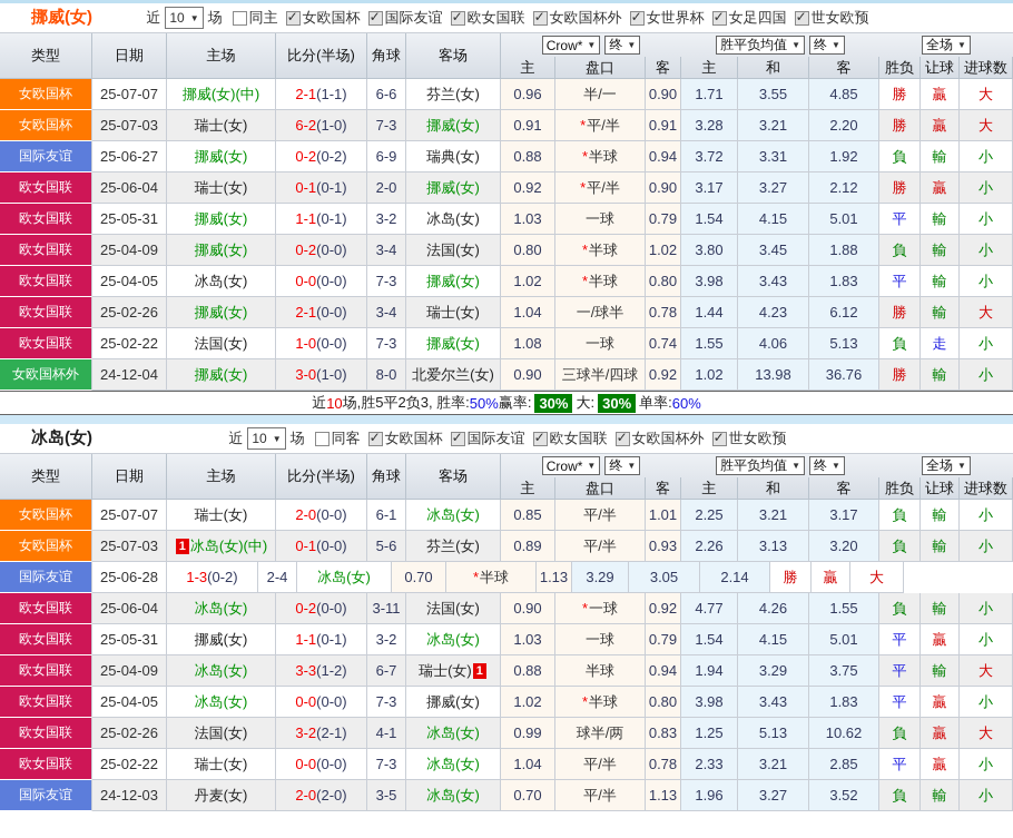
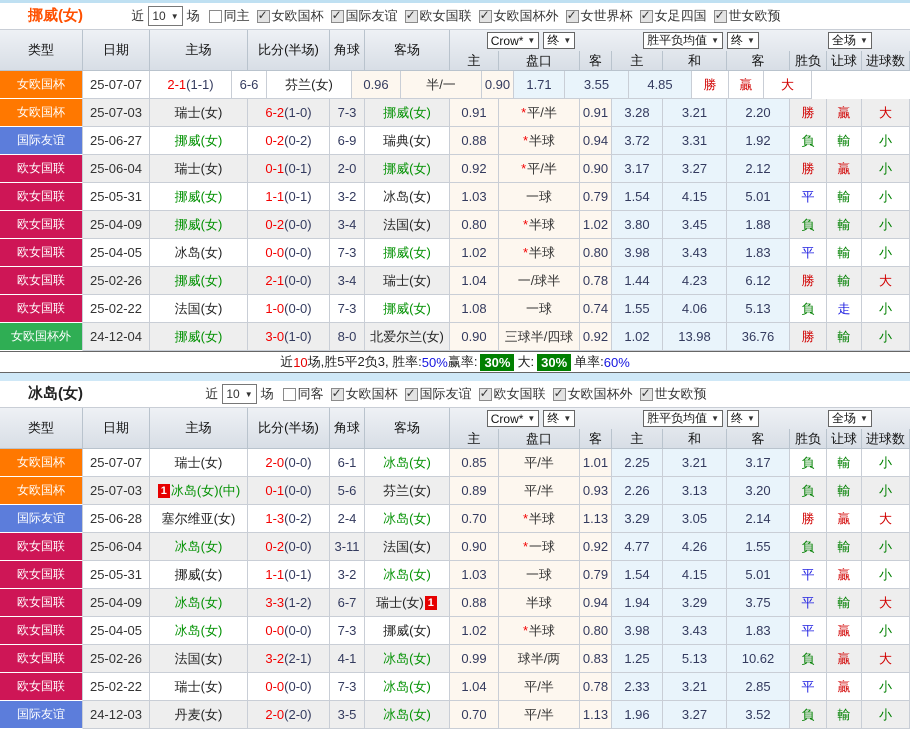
  挪威(女)
  近
  10
  ▼
  场
  同主
  女欧国杯
  国际友谊
  欧女国联
  女欧国杯外
  女世界杯
  女足四国
  世女欧预
  类型
  日期
  主场
  比分(半场)
  角球
  客场
  Crow*
  ▼
  终
  ▼
  胜平负均值
  ▼
  终
  ▼
  全场
  ▼
  主
  盘口
  客
  主
  和
  客
  胜负
  让球
  进球数
  女欧国杯
  25-07-07
- 挪威(女)(中)
  2-1
  (1-1)
  6-6
  芬兰(女)
  0.96
  半/一
  0.90
  1.71
  3.55
  4.85
  勝
  贏
  大
  女欧国杯
  25-07-03
  瑞士(女)
  6-2
  (1-0)
  7-3
  挪威(女)
  0.91
  *
  平/半
  0.91
  3.28
  3.21
  2.20
  勝
  贏
  大
  国际友谊
  25-06-27
  挪威(女)
  0-2
  (0-2)
  6-9
  瑞典(女)
  0.88
  *
  半球
  0.94
  3.72
  3.31
  1.92
  負
  輸
  小
  欧女国联
  25-06-04
  瑞士(女)
  0-1
  (0-1)
  2-0
  挪威(女)
  0.92
  *
  平/半
  0.90
  3.17
  3.27
  2.12
  勝
  贏
  小
  欧女国联
  25-05-31
  挪威(女)
  1-1
  (0-1)
  3-2
  冰岛(女)
  1.03
  一球
  0.79
  1.54
  4.15
  5.01
  平
  輸
  小
  欧女国联
  25-04-09
  挪威(女)
  0-2
  (0-0)
  3-4
  法国(女)
  0.80
  *
  半球
  1.02
  3.80
  3.45
  1.88
  負
  輸
  小
  欧女国联
  25-04-05
  冰岛(女)
  0-0
  (0-0)
  7-3
  挪威(女)
  1.02
  *
  半球
  0.80
  3.98
  3.43
  1.83
  平
  輸
  小
  欧女国联
  25-02-26
  挪威(女)
  2-1
  (0-0)
  3-4
  瑞士(女)
  1.04
  一/球半
  0.78
  1.44
  4.23
  6.12
  勝
  輸
  大
  欧女国联
  25-02-22
  法国(女)
  1-0
  (0-0)
  7-3
  挪威(女)
  1.08
  一球
  0.74
  1.55
  4.06
  5.13
  負
  走
  小
  女欧国杯外
  24-12-04
  挪威(女)
  3-0
  (1-0)
  8-0
  北爱尔兰(女)
  0.90
  三球半/四球
  0.92
  1.02
  13.98
  36.76
  勝
  輸
  小
  近
  10
  场,胜5平2负3, 胜率:
  50%
  赢率:
  30%
  大:
  30%
  单率:
  60%
  冰岛(女)
  近
  10
  ▼
  场
  同客
  女欧国杯
  国际友谊
  欧女国联
  女欧国杯外
  世女欧预
  类型
  日期
  主场
  比分(半场)
  角球
  客场
  Crow*
  ▼
  终
  ▼
  胜平负均值
  ▼
  终
  ▼
  全场
  ▼
  主
  盘口
  客
  主
  和
  客
  胜负
  让球
  进球数
  女欧国杯
  25-07-07
  瑞士(女)
  2-0
  (0-0)
  6-1
  冰岛(女)
  0.85
  平/半
  1.01
  2.25
  3.21
  3.17
  負
  輸
  小
  女欧国杯
  25-07-03
  1
  冰岛(女)(中)
  0-1
  (0-0)
  5-6
  芬兰(女)
  0.89
  平/半
  0.93
  2.26
  3.13
  3.20
  負
  輸
  小
  国际友谊
  25-06-28
+ 塞尔维亚(女)
  1-3
  (0-2)
  2-4
  冰岛(女)
  0.70
  *
  半球
  1.13
  3.29
  3.05
  2.14
  勝
  贏
  大
  欧女国联
  25-06-04
  冰岛(女)
  0-2
  (0-0)
  3-11
  法国(女)
  0.90
  *
  一球
  0.92
  4.77
  4.26
  1.55
  負
  輸
  小
  欧女国联
  25-05-31
  挪威(女)
  1-1
  (0-1)
  3-2
  冰岛(女)
  1.03
  一球
  0.79
  1.54
  4.15
  5.01
  平
  贏
  小
  欧女国联
  25-04-09
  冰岛(女)
  3-3
  (1-2)
  6-7
  瑞士(女)
  1
  0.88
  半球
  0.94
  1.94
  3.29
  3.75
  平
  輸
  大
  欧女国联
  25-04-05
  冰岛(女)
  0-0
  (0-0)
  7-3
  挪威(女)
  1.02
  *
  半球
  0.80
  3.98
  3.43
  1.83
  平
  贏
  小
  欧女国联
  25-02-26
  法国(女)
  3-2
  (2-1)
  4-1
  冰岛(女)
  0.99
  球半/两
  0.83
  1.25
  5.13
  10.62
  負
  贏
  大
  欧女国联
  25-02-22
  瑞士(女)
  0-0
  (0-0)
  7-3
  冰岛(女)
  1.04
  平/半
  0.78
  2.33
  3.21
  2.85
  平
  贏
  小
  国际友谊
  24-12-03
  丹麦(女)
  2-0
  (2-0)
  3-5
  冰岛(女)
  0.70
  平/半
  1.13
  1.96
  3.27
  3.52
  負
  輸
  小
